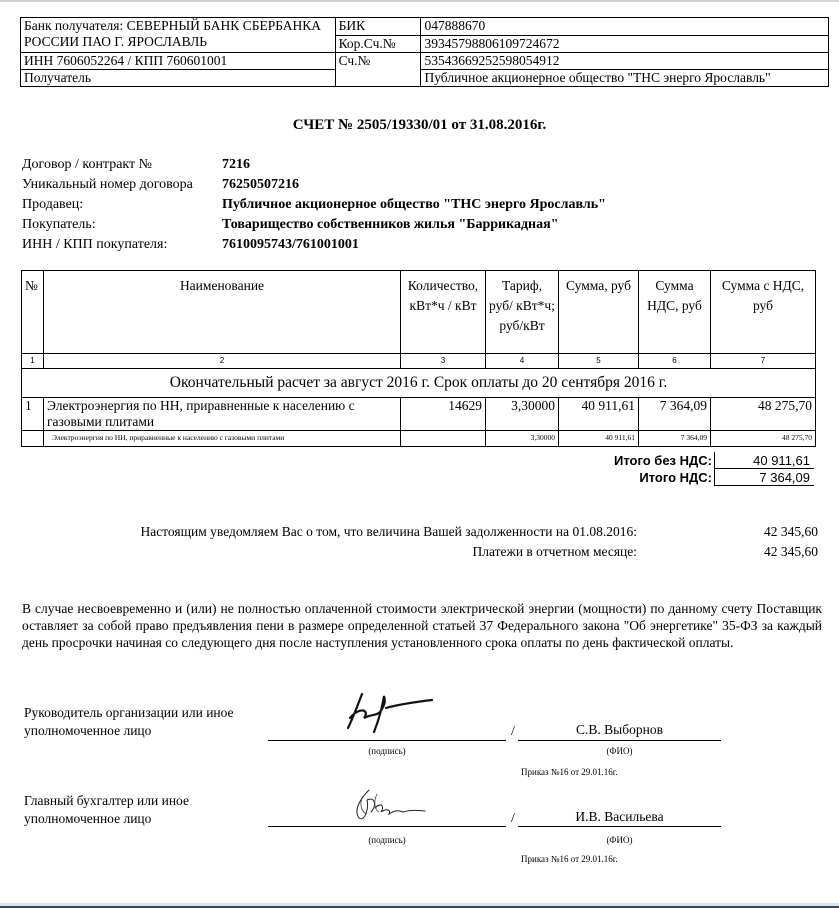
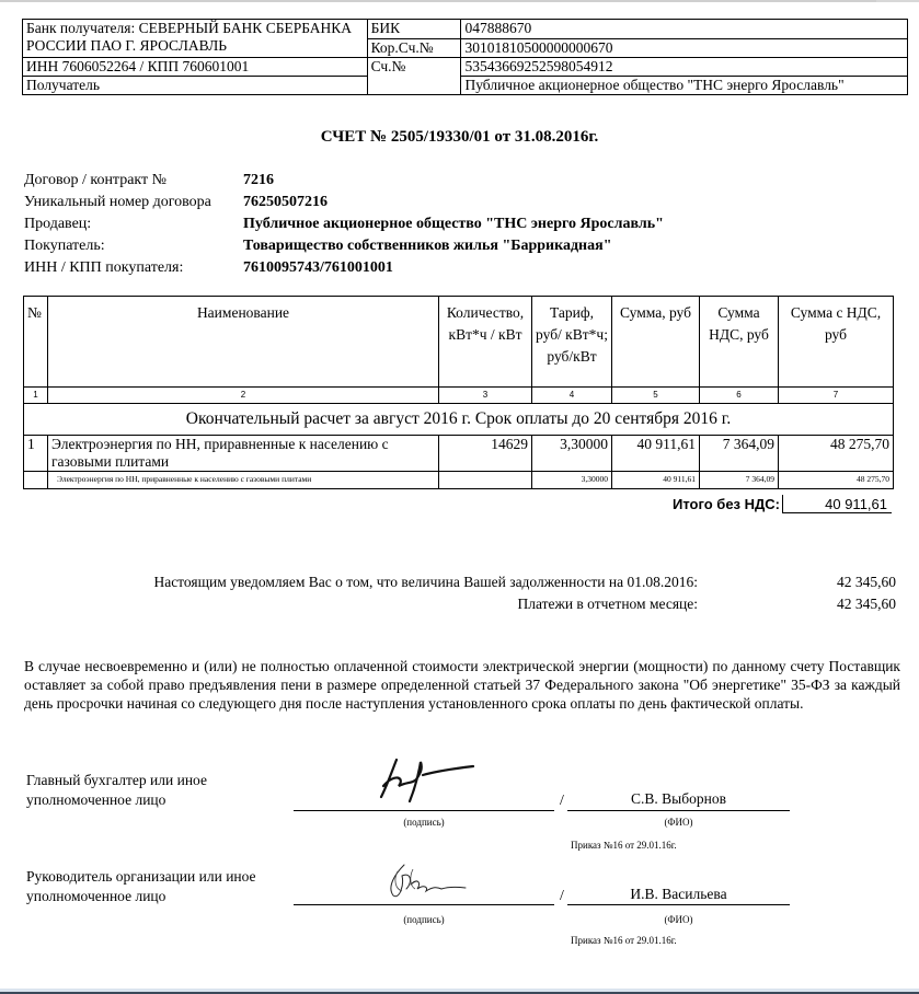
  Банк получателя: СЕВЕРНЫЙ БАНК СБЕРБАНКА РОССИИ ПАО Г. ЯРОСЛАВЛЬ	БИК	047888670
- Кор.Сч.№	39345798806109724672
+ Кор.Сч.№	30101810500000000670
  ИНН 7606052264 / КПП 760601001	Сч.№	53543669252598054912
  Получатель	Публичное акционерное общество "ТНС энерго Ярославль"
  СЧЕТ № 2505/19330/01 от 31.08.2016г.
  Договор / контракт № 7216
  Уникальный номер договора 76250507216
  Продавец: Публичное акционерное общество "ТНС энерго Ярославль"
  Покупатель: Товарищество собственников жилья "Баррикадная"
  ИНН / КПП покупателя: 7610095743/761001001
  №	Наименование	Количество, кВт*ч / кВт	Тариф, руб/ кВт*ч; руб/кВт	Сумма, руб	Сумма НДС, руб	Сумма с НДС, руб
  1	2	3	4	5	6	7
  Окончательный расчет за август 2016 г. Срок оплаты до 20 сентября 2016 г.
  1	Электроэнергия по НН, приравненные к населению с газовыми плитами	14629	3,30000	40 911,61	7 364,09	48 275,70
  	Электроэнергия по НН, приравненные к населению с газовыми плитами		3,30000	40 911,61	7 364,09	48 275,70
  Итого без НДС: 40 911,61
- Итого НДС: 7 364,09
  Настоящим уведомляем Вас о том, что величина Вашей задолженности на 01.08.2016:
  42 345,60
  Платежи в отчетном месяце:
  42 345,60
  В случае несвоевременно и (или) не полностью оплаченной стоимости электрической энергии (мощности) по данному счету Поставщик оставляет за собой право предъявления пени в размере определенной статьей 37 Федерального закона "Об энергетике" 35-ФЗ за каждый день просрочки начиная со следующего дня после наступления установленного срока оплаты по день фактической оплаты.
- Руководитель организации или иное
+ Главный бухгалтер или иное
  уполномоченное лицо
  (подпись)
  /
  С.В. Выборнов
  (ФИО)
  Приказ №16 от 29.01.16г.
- Главный бухгалтер или иное
+ Руководитель организации или иное
  уполномоченное лицо
  (подпись)
  /
  И.В. Васильева
  (ФИО)
  Приказ №16 от 29.01.16г.
